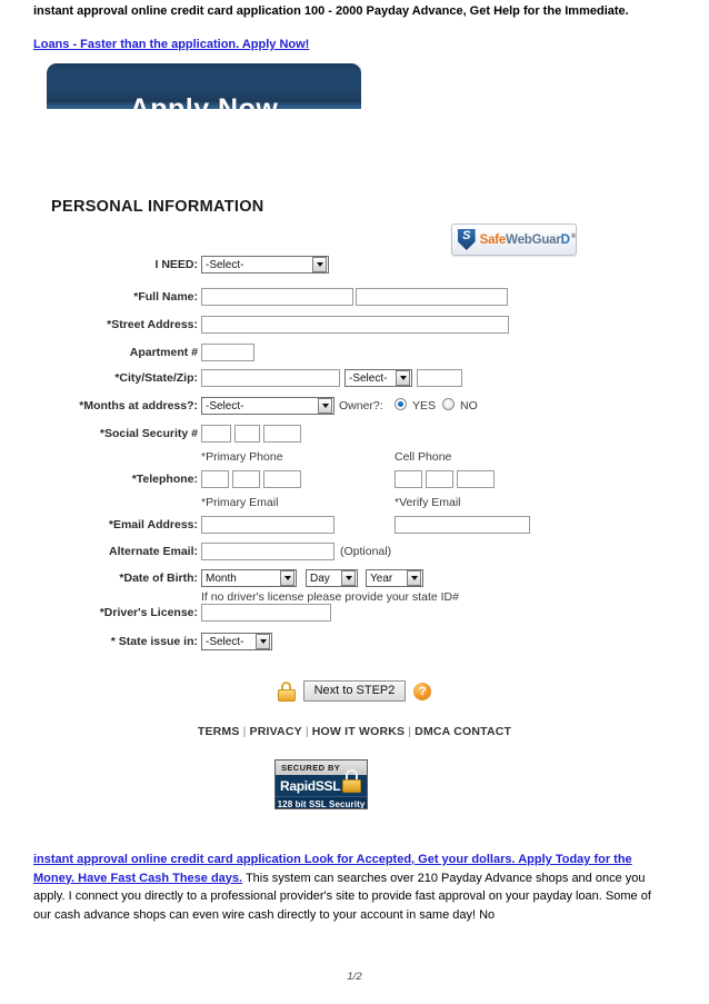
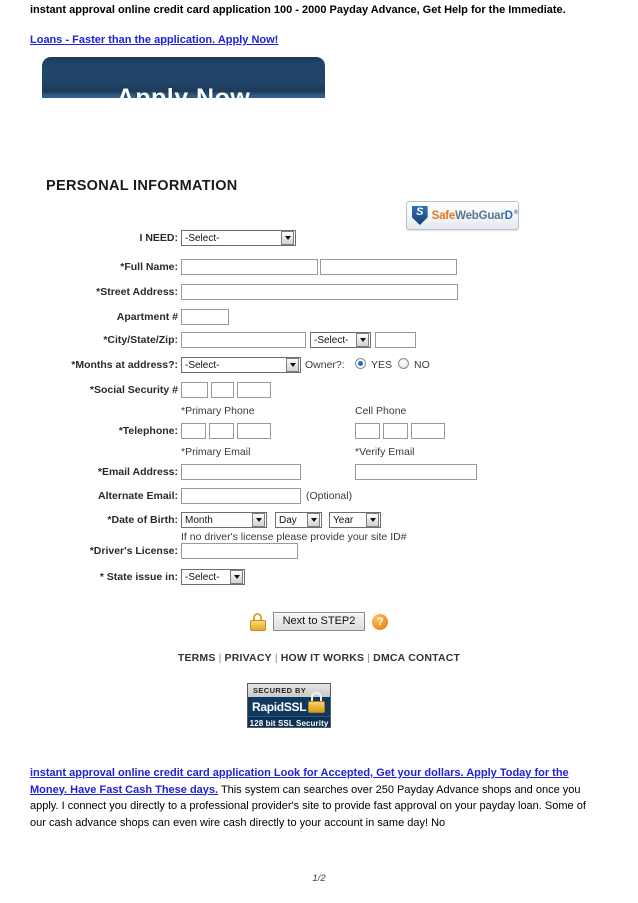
  instant approval online credit card application 100 - 2000 Payday Advance, Get Help for the Immediate.
  Loans - Faster than the application. Apply Now!
  PERSONAL INFORMATION
  S
  SafeWebGuarD
  I NEED:
  -Select-
  *Full Name:
  *Street Address:
  Apartment #
  *City/State/Zip:
  -Select-
  *Months at address?:
  -Select-
  Owner?:
  YES
  NO
  *Social Security #
  *Primary Phone
  Cell Phone
  *Telephone:
  *Primary Email
  *Verify Email
  *Email Address:
  Alternate Email:
  (Optional)
  *Date of Birth:
  Month
  Day
  Year
- If no driver's license please provide your state ID#
+ If no driver's license please provide your site ID#
  *Driver's License:
  * State issue in:
  -Select-
  Next to STEP2
  ?
  TERMS | PRIVACY | HOW IT WORKS | DMCA CONTACT
  SECURED BY
  RapidSSL
  128 bit SSL Security
- instant approval online credit card application Look for Accepted, Get your dollars. Apply Today for the Money. Have Fast Cash These days. This system can searches over 210 Payday Advance shops and once you apply. I connect you directly to a professional provider's site to provide fast approval on your payday loan. Some of our cash advance shops can even wire cash directly to your account in same day! No
+ instant approval online credit card application Look for Accepted, Get your dollars. Apply Today for the Money. Have Fast Cash These days. This system can searches over 250 Payday Advance shops and once you apply. I connect you directly to a professional provider's site to provide fast approval on your payday loan. Some of our cash advance shops can even wire cash directly to your account in same day! No
  1/2
